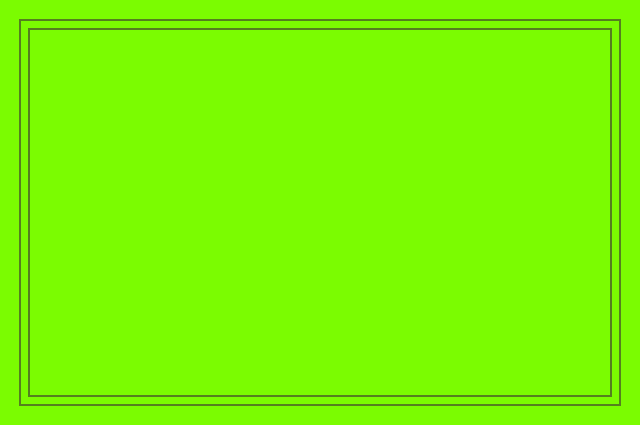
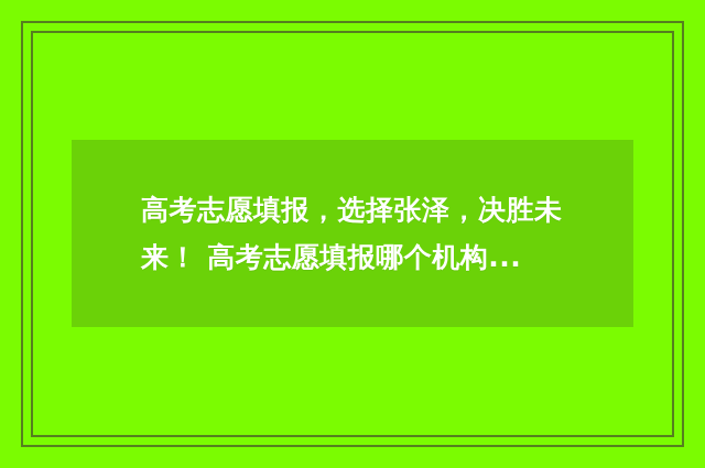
+ 高考志愿填报，选择张泽，决胜未来！ 高考志愿填报哪个机构...
